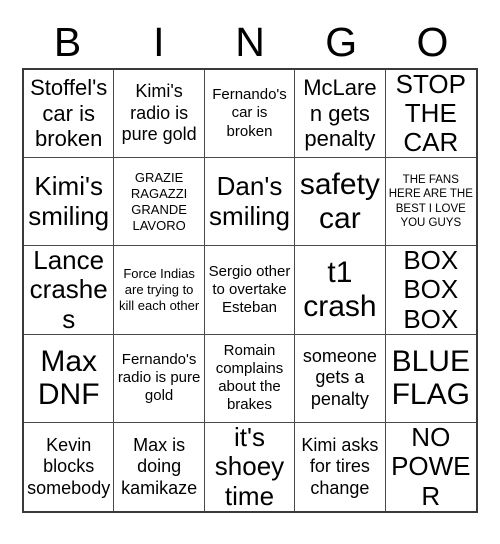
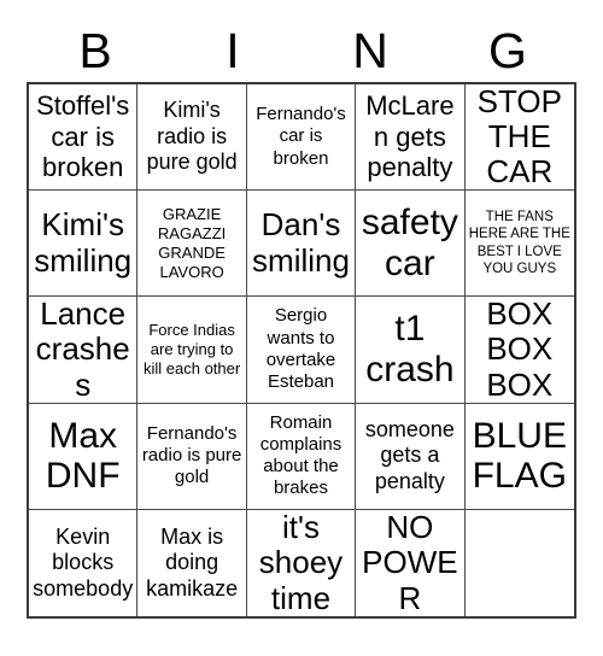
  B
  I
  N
  G
- O
  Stoffel's car is broken
  Kimi's radio is pure gold
  Fernando's car is broken
  McLaren gets penalty
  STOP THE CAR
  Kimi's smiling
  GRAZIE RAGAZZI GRANDE LAVORO
  Dan's smiling
  safety car
  THE FANS HERE ARE THE BEST I LOVE YOU GUYS
  Lance crashes
  Force Indias are trying to kill each other
- Sergio other to overtake Esteban
+ Sergio wants to overtake Esteban
  t1 crash
  BOX BOX BOX
  Max DNF
  Fernando's radio is pure gold
  Romain complains about the brakes
  someone gets a penalty
  BLUE FLAG
  Kevin blocks somebody
  Max is doing kamikaze
  it's shoey time
- Kimi asks for tires change
  NO POWER
